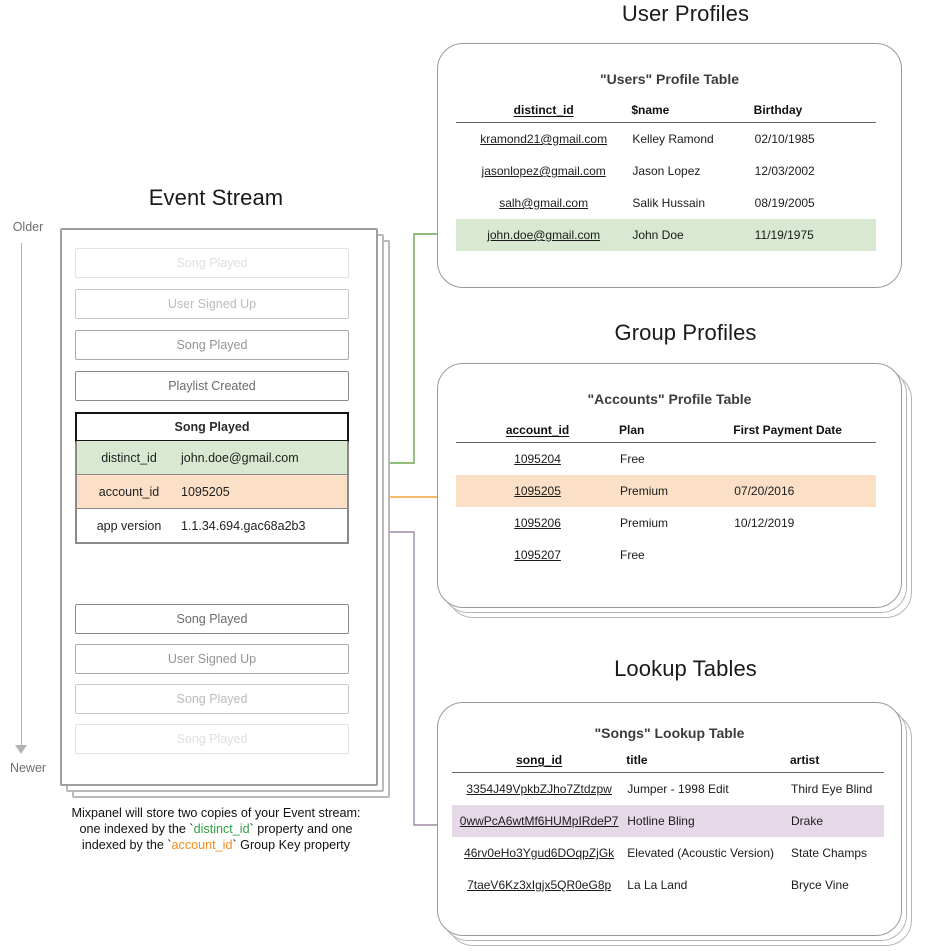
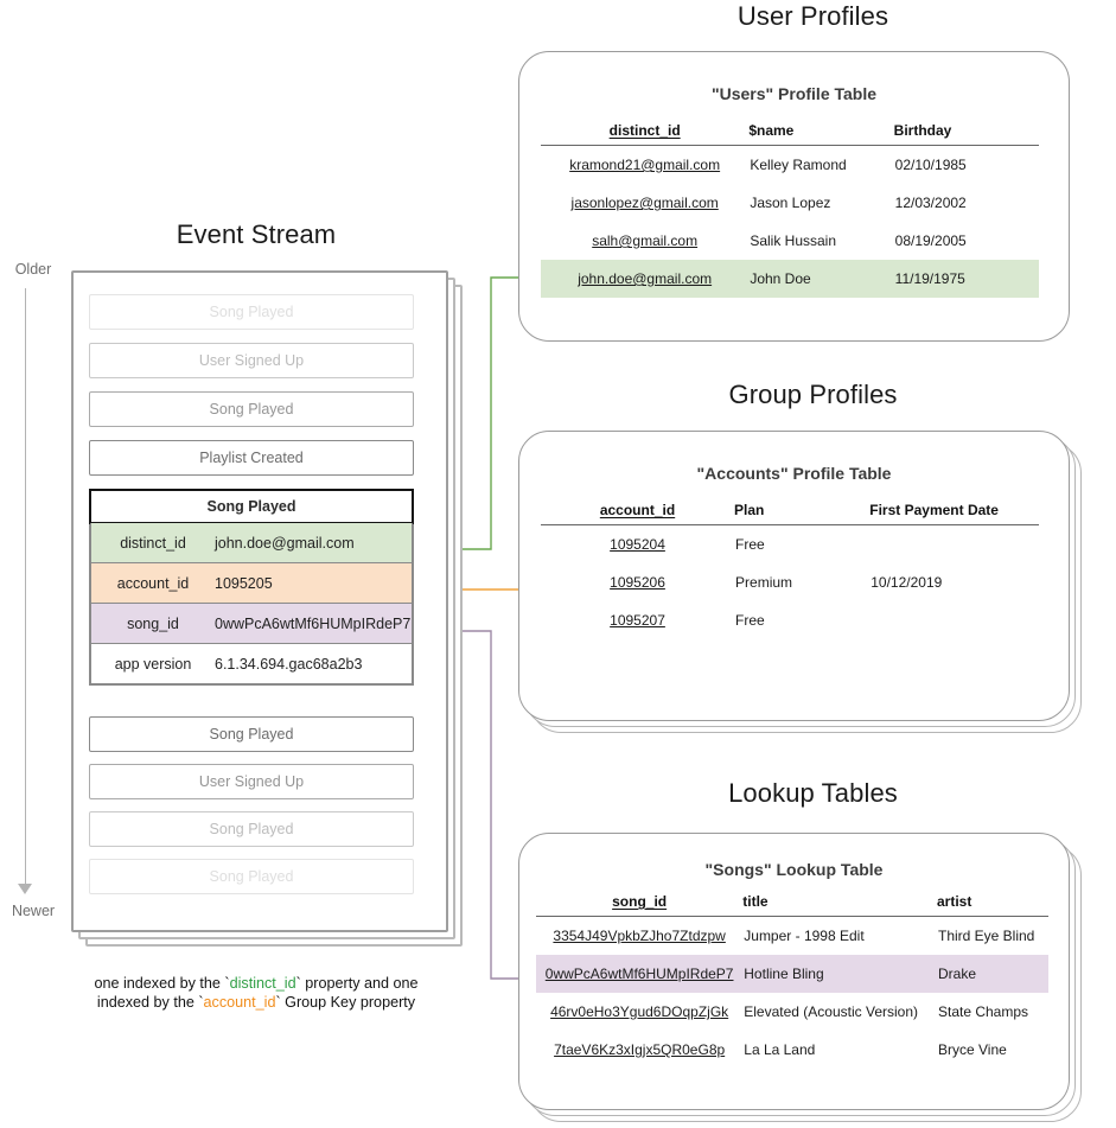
  Event Stream
  Older
  Newer
  Song Played
  User Signed Up
  Song Played
  Playlist Created
  Song Played
  distinct_id
  john.doe@gmail.com
  account_id
  1095205
+ song_id
+ 0wwPcA6wtMf6HUMpIRdeP7
  app version
- 1.1.34.694.gac68a2b3
+ 6.1.34.694.gac68a2b3
  Song Played
  User Signed Up
  Song Played
  Song Played
- Mixpanel will store two copies of your Event stream:
  one indexed by the `distinct_id` property and one
  indexed by the `account_id` Group Key property
  User Profiles
  "Users" Profile Table
  distinct_id	$name	Birthday
  kramond21@gmail.com	Kelley Ramond	02/10/1985
  jasonlopez@gmail.com	Jason Lopez	12/03/2002
  salh@gmail.com	Salik Hussain	08/19/2005
  john.doe@gmail.com	John Doe	11/19/1975
  Group Profiles
  "Accounts" Profile Table
  account_id	Plan	First Payment Date
  1095204	Free
- 1095205	Premium	07/20/2016
  1095206	Premium	10/12/2019
  1095207	Free
  Lookup Tables
  "Songs" Lookup Table
  song_id	title	artist
  3354J49VpkbZJho7Ztdzpw	Jumper - 1998 Edit	Third Eye Blind
  0wwPcA6wtMf6HUMpIRdeP7	Hotline Bling	Drake
  46rv0eHo3Ygud6DOqpZjGk	Elevated (Acoustic Version)	State Champs
  7taeV6Kz3xIgjx5QR0eG8p	La La Land	Bryce Vine
